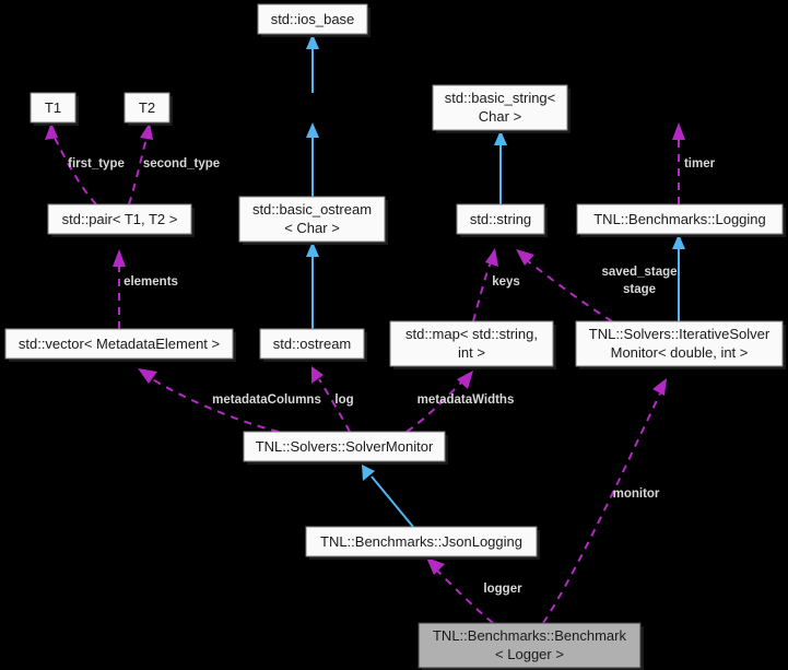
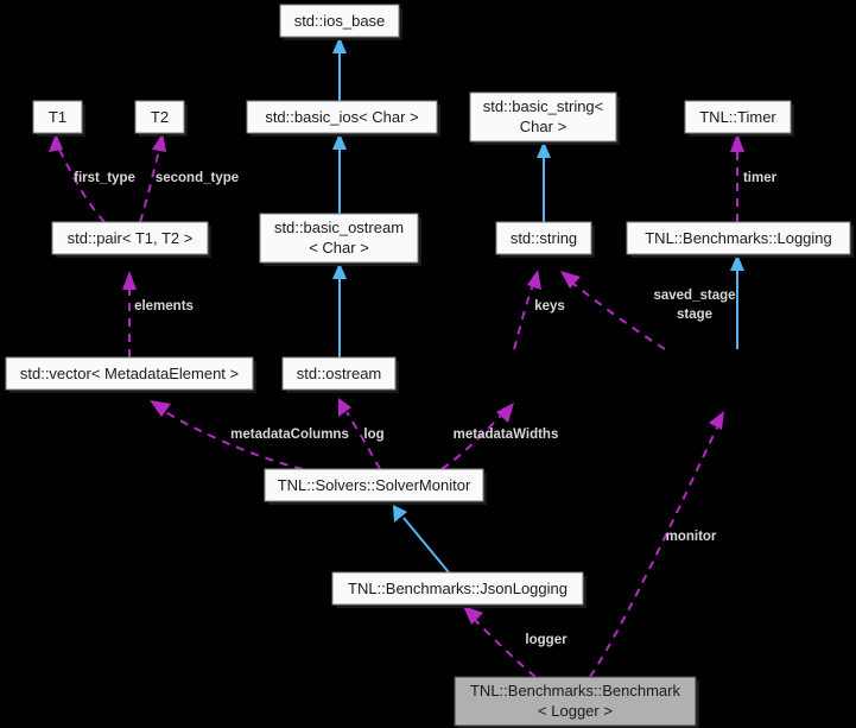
  std::ios_base
  T1
  T2
+ std::basic_ios< Char >
  std::basic_string<
  Char >
+ TNL::Timer
  std::pair< T1, T2 >
  std::basic_ostream
  < Char >
  std::string
  TNL::Benchmarks::Logging
  std::vector< MetadataElement >
  std::ostream
- std::map< std::string,
- int >
- TNL::Solvers::IterativeSolver
- Monitor< double, int >
  TNL::Solvers::SolverMonitor
  TNL::Benchmarks::JsonLogging
  TNL::Benchmarks::Benchmark
  < Logger >
  first_type
  second_type
  timer
  elements
  keys
  saved_stage
  stage
  metadataColumns
  log
  metadataWidths
  logger
  monitor
